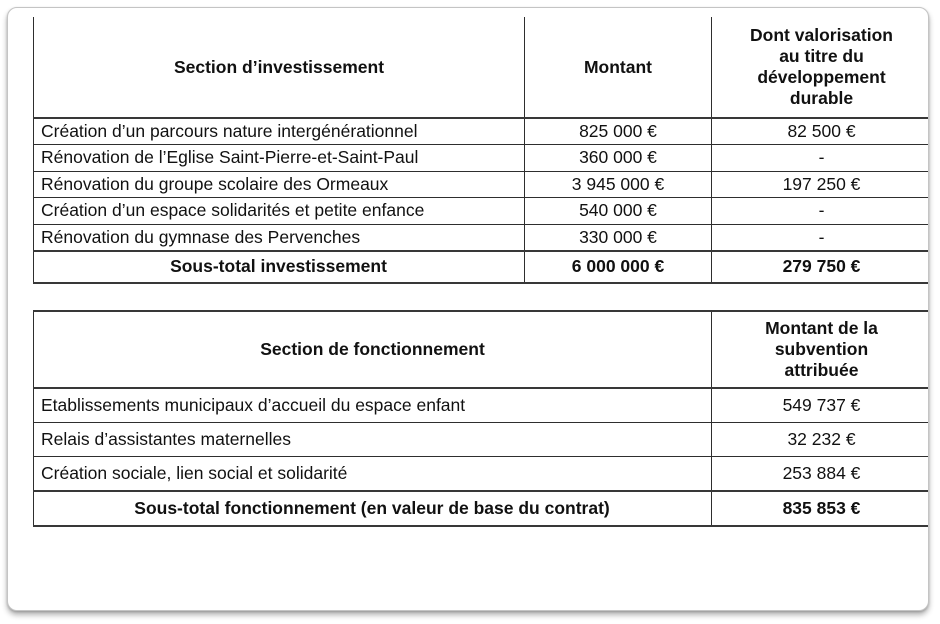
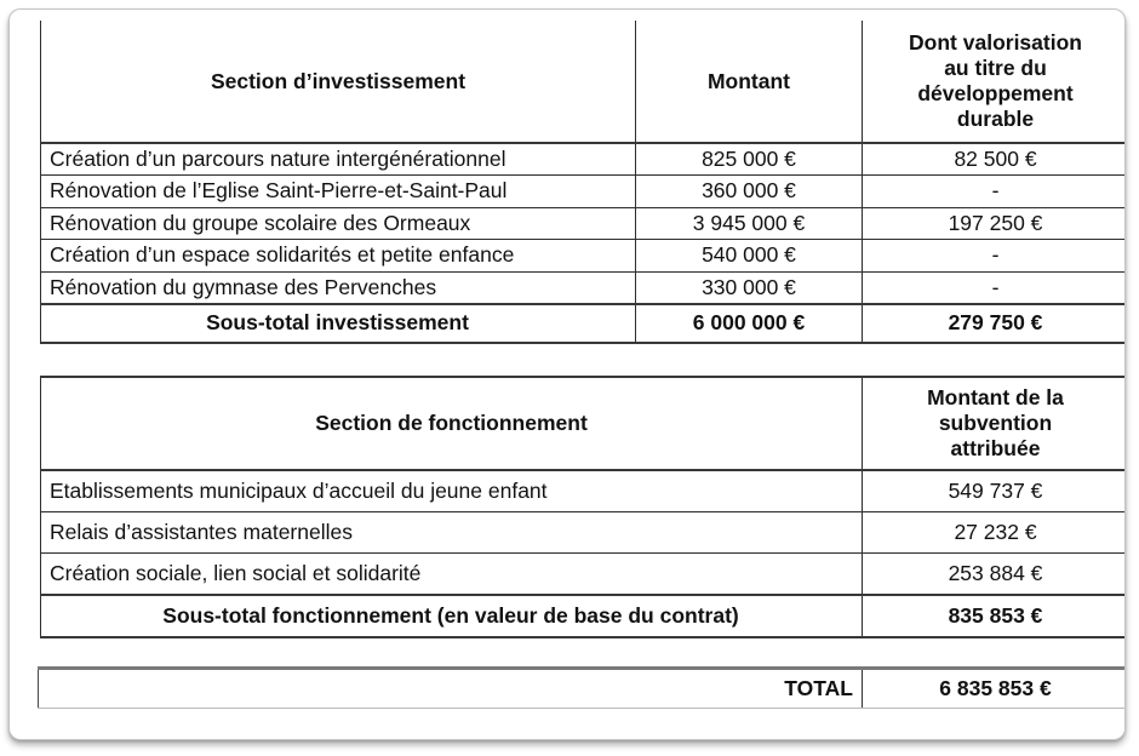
  Section d’investissement	Montant	Dont valorisation au titre du développement durable
  Création d’un parcours nature intergénérationnel	825 000 €	82 500 €
  Rénovation de l’Eglise Saint-Pierre-et-Saint-Paul	360 000 €	-
  Rénovation du groupe scolaire des Ormeaux	3 945 000 €	197 250 €
  Création d’un espace solidarités et petite enfance	540 000 €	-
  Rénovation du gymnase des Pervenches	330 000 €	-
  Sous-total investissement	6 000 000 €	279 750 €
  Section de fonctionnement	Montant de la subvention attribuée
- Etablissements municipaux d’accueil du espace enfant	549 737 €
+ Etablissements municipaux d’accueil du jeune enfant	549 737 €
- Relais d’assistantes maternelles	32 232 €
+ Relais d’assistantes maternelles	27 232 €
  Création sociale, lien social et solidarité	253 884 €
  Sous-total fonctionnement (en valeur de base du contrat)	835 853 €
+ TOTAL	6 835 853 €
